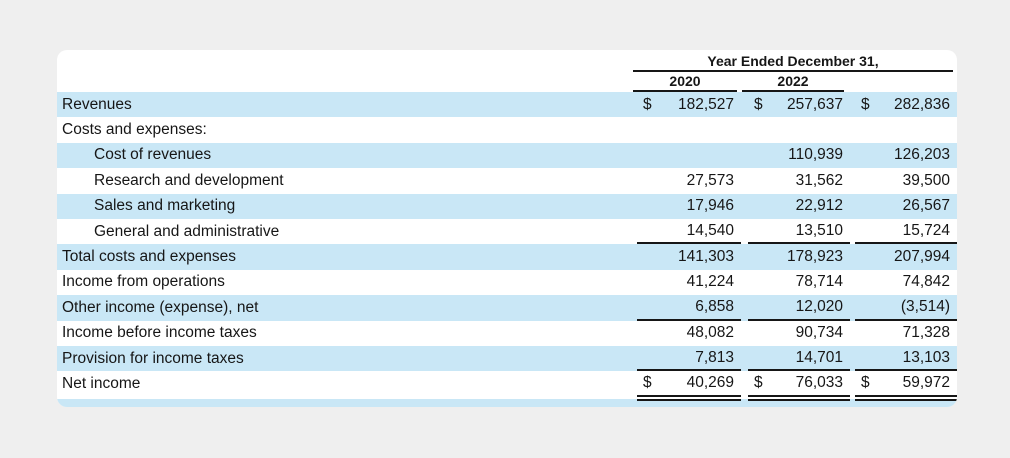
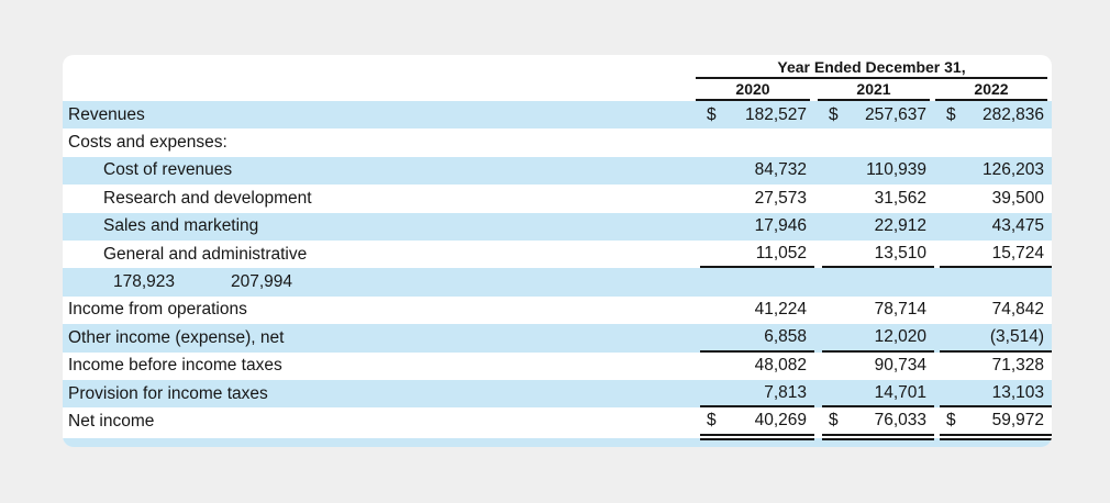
  Year Ended December 31,
  2020
+ 2021
  2022
  Revenues
  $
  182,527
  $
  257,637
  $
  282,836
  Costs and expenses:
  Cost of revenues
+ 84,732
  110,939
  126,203
  Research and development
  27,573
  31,562
  39,500
  Sales and marketing
  17,946
  22,912
- 26,567
+ 43,475
  General and administrative
- 14,540
+ 11,052
  13,510
  15,724
- Total costs and expenses
- 141,303
  178,923
  207,994
  Income from operations
  41,224
  78,714
  74,842
  Other income (expense), net
  6,858
  12,020
  (3,514)
  Income before income taxes
  48,082
  90,734
  71,328
  Provision for income taxes
  7,813
  14,701
  13,103
  Net income
  $
  40,269
  $
  76,033
  $
  59,972
